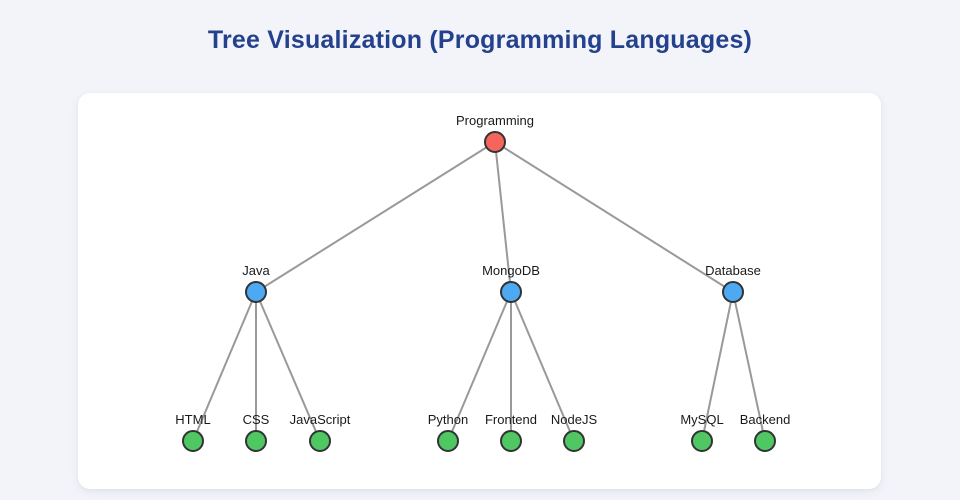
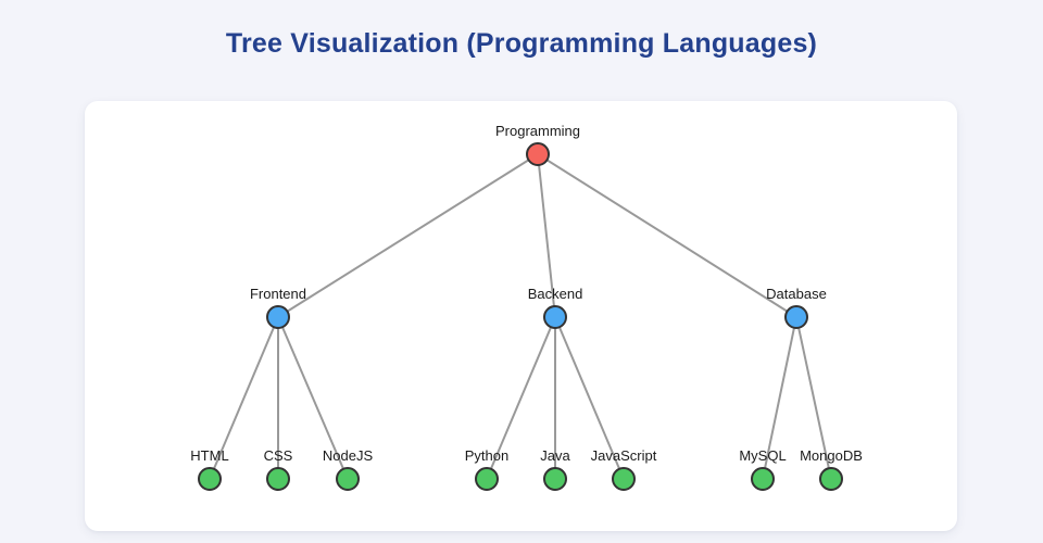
  Tree Visualization (Programming Languages)
  Programming
- Java
+ Frontend
- MongoDB
+ Backend
  Database
  HTML
  CSS
- JavaScript
+ NodeJS
  Python
- Frontend
+ Java
- NodeJS
+ JavaScript
  MySQL
- Backend
+ MongoDB
